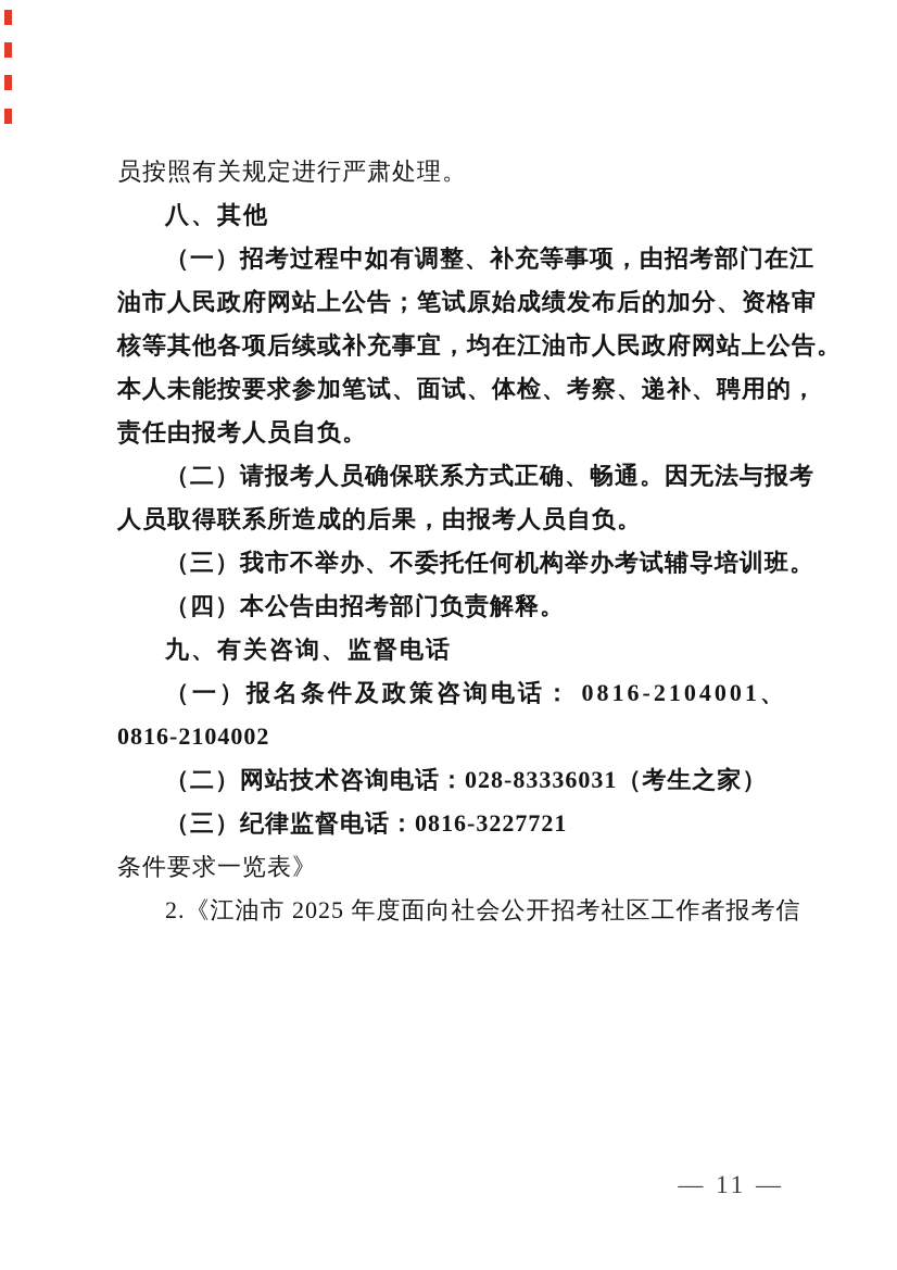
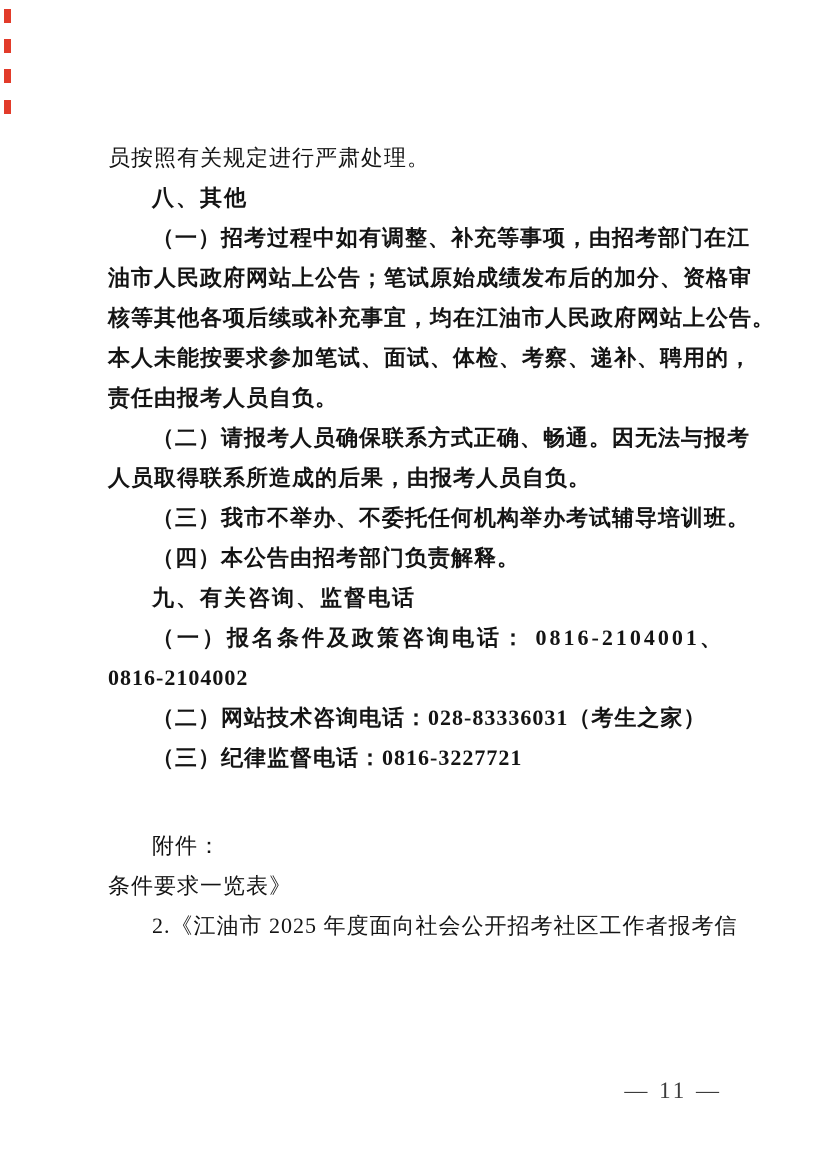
  员按照有关规定进行严肃处理。
  八、其他
  （一）招考过程中如有调整、补充等事项，由招考部门在江
  油市人民政府网站上公告；笔试原始成绩发布后的加分、资格审
  核等其他各项后续或补充事宜，均在江油市人民政府网站上公告。
  本人未能按要求参加笔试、面试、体检、考察、递补、聘用的，
  责任由报考人员自负。
  （二）请报考人员确保联系方式正确、畅通。因无法与报考
  人员取得联系所造成的后果，由报考人员自负。
  （三）我市不举办、不委托任何机构举办考试辅导培训班。
  （四）本公告由招考部门负责解释。
  九、有关咨询、监督电话
  （一）报名条件及政策咨询电话： 0816-2104001、
  0816-2104002
  （二）网站技术咨询电话：028-83336031（考生之家）
  （三）纪律监督电话：0816-3227721
+ 附件：
  条件要求一览表》
  2.《江油市 2025 年度面向社会公开招考社区工作者报考信
  — 11 —
